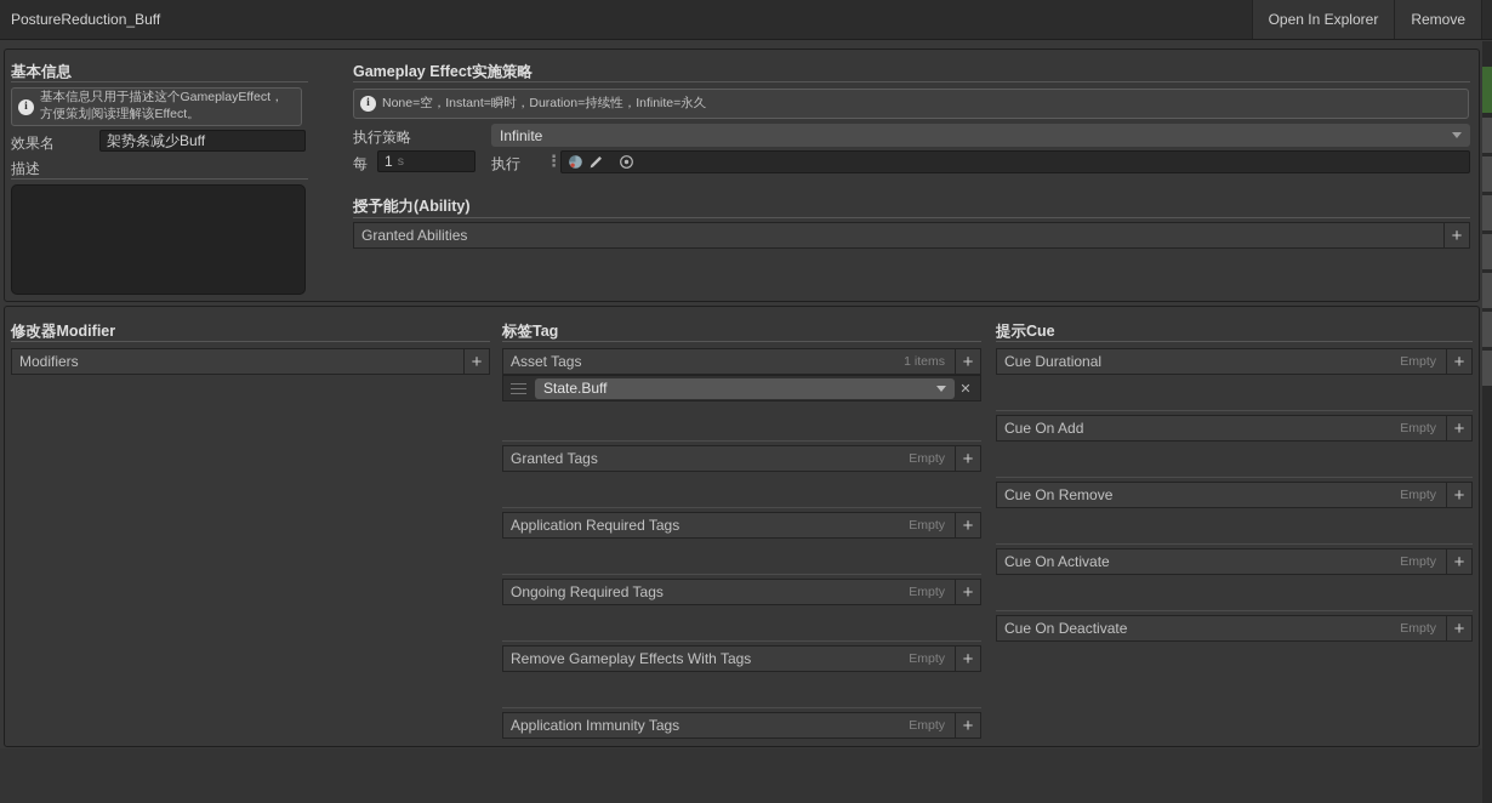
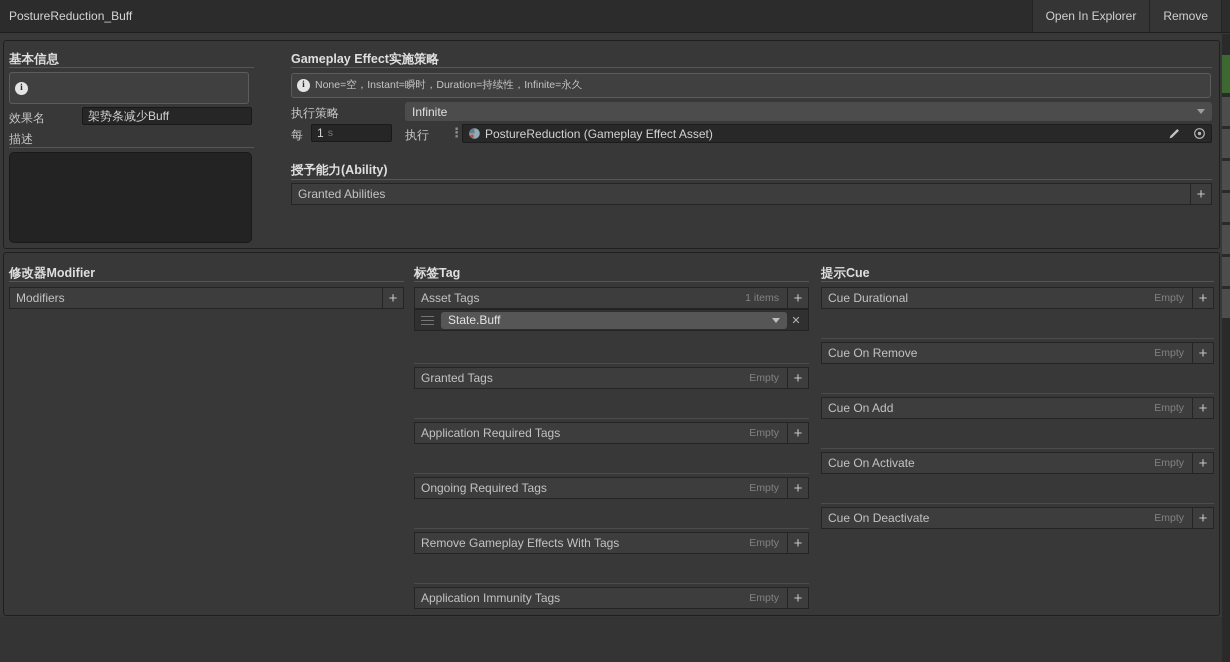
  PostureReduction_Buff
  Open In Explorer
  Remove
  基本信息
  i
- 基本信息只用于描述这个GameplayEffect，方便策划阅读理解该Effect。
  效果名
  架势条减少Buff
  描述
  Gameplay Effect实施策略
  i
  None=空，Instant=瞬时，Duration=持续性，Infinite=永久
  执行策略
  Infinite
  每
  1
  s
  执行
  ⋮
+ PostureReduction (Gameplay Effect Asset)
  授予能力(Ability)
  Granted Abilities
  +
  修改器Modifier
  Modifiers
  +
  标签Tag
  Asset Tags
  1 items
  +
  State.Buff
  ✕
  Granted Tags
  Empty
  +
  Application Required Tags
  Empty
  +
  Ongoing Required Tags
  Empty
  +
  Remove Gameplay Effects With Tags
  Empty
  +
  Application Immunity Tags
  Empty
  +
  提示Cue
  Cue Durational
  Empty
  +
- Cue On Add
+ Cue On Remove
  Empty
  +
- Cue On Remove
+ Cue On Add
  Empty
  +
  Cue On Activate
  Empty
  +
  Cue On Deactivate
  Empty
  +
